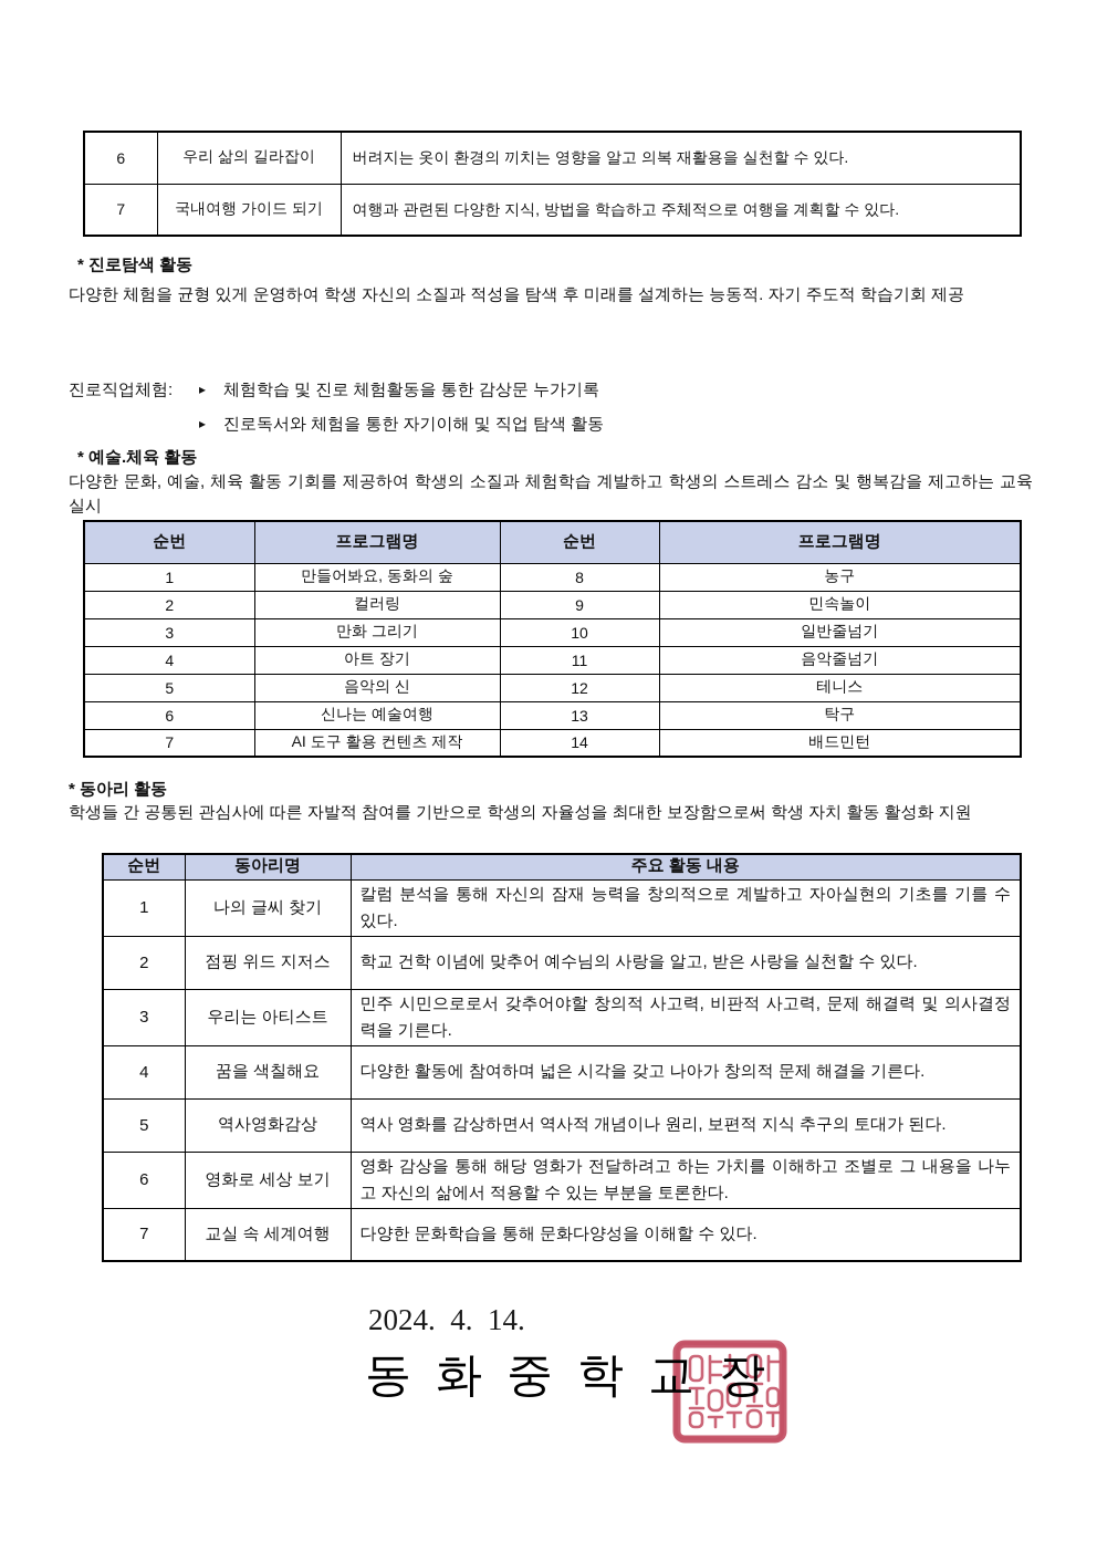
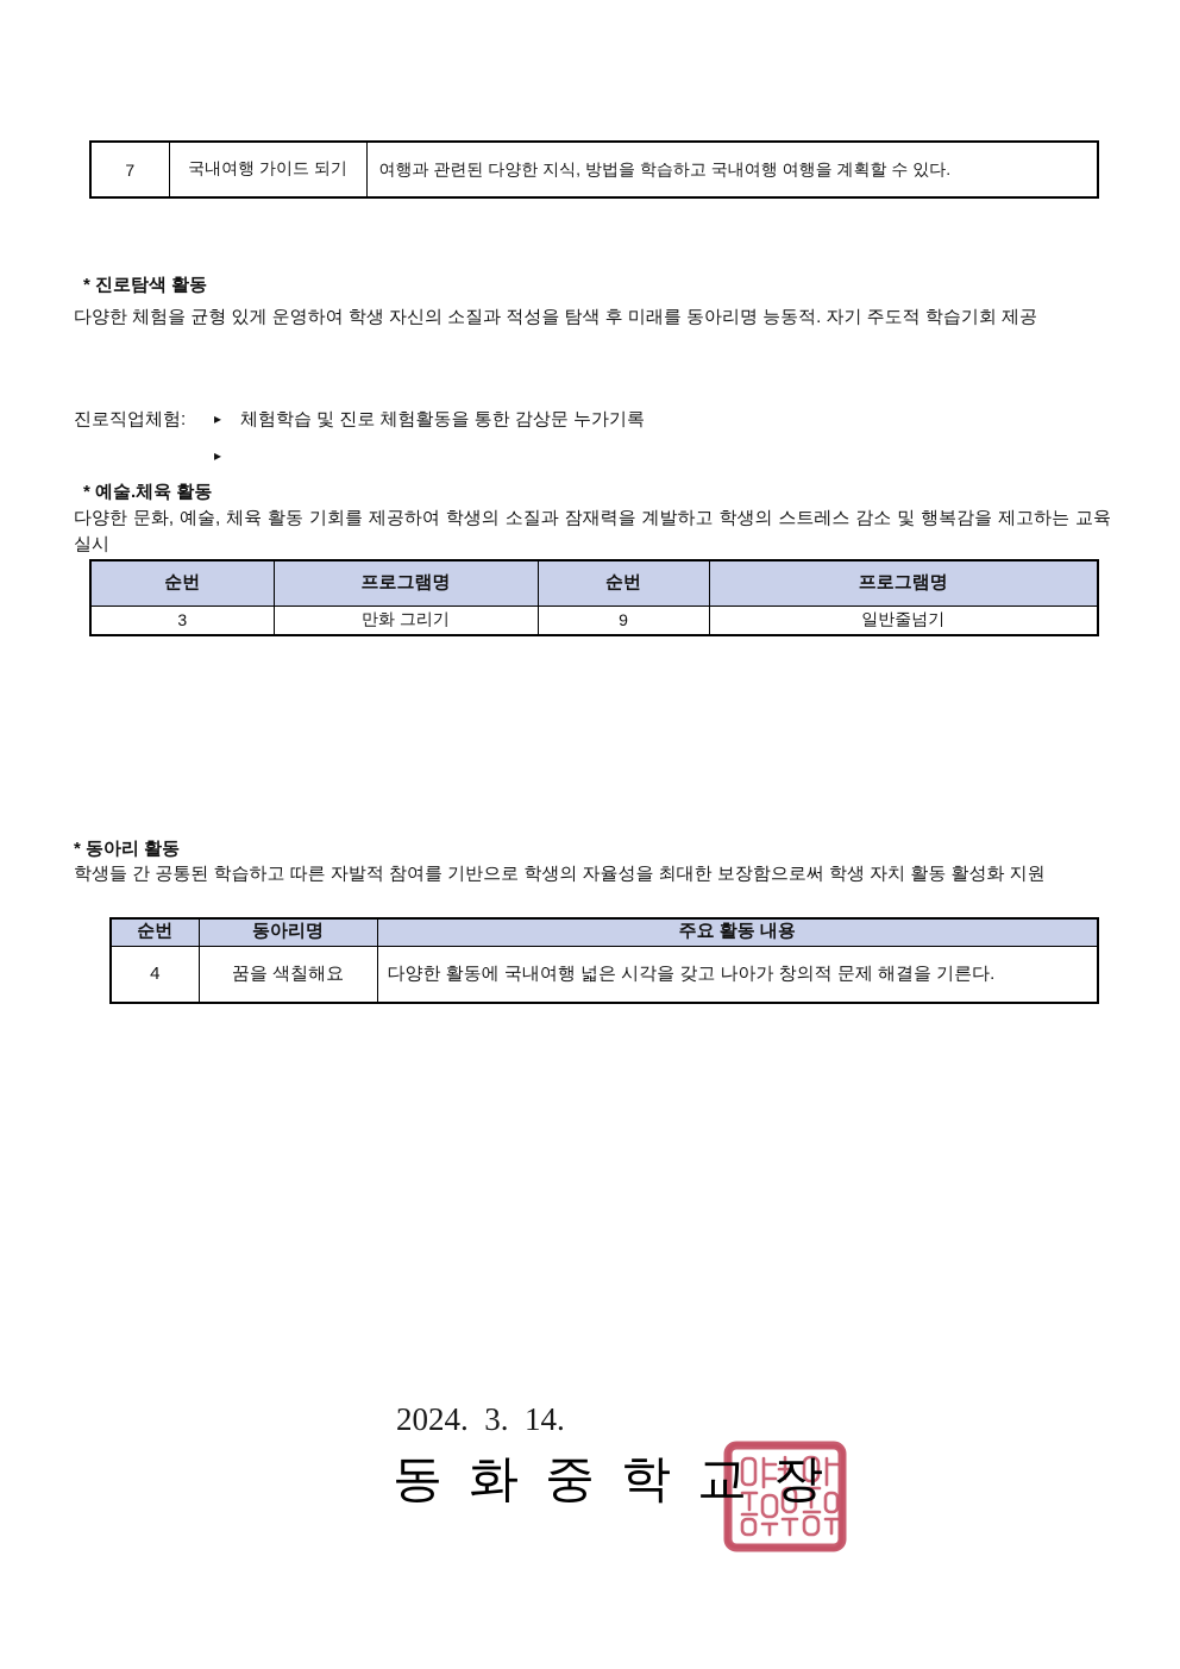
- 6	우리 삶의 길라잡이	버려지는 옷이 환경의 끼치는 영향을 알고 의복 재활용을 실천할 수 있다.
- 7	국내여행 가이드 되기	여행과 관련된 다양한 지식, 방법을 학습하고 주체적으로 여행을 계획할 수 있다.
+ 7	국내여행 가이드 되기	여행과 관련된 다양한 지식, 방법을 학습하고 국내여행 여행을 계획할 수 있다.
  * 진로탐색 활동
- 다양한 체험을 균형 있게 운영하여 학생 자신의 소질과 적성을 탐색 후 미래를 설계하는 능동적. 자기 주도적 학습기회 제공
+ 다양한 체험을 균형 있게 운영하여 학생 자신의 소질과 적성을 탐색 후 미래를 동아리명 능동적. 자기 주도적 학습기회 제공
  진로직업체험:
  ▸
  체험학습 및 진로 체험활동을 통한 감상문 누가기록
  ▸
- 진로독서와 체험을 통한 자기이해 및 직업 탐색 활동
  * 예술.체육 활동
- 다양한 문화, 예술, 체육 활동 기회를 제공하여 학생의 소질과 체험학습 계발하고 학생의 스트레스 감소 및 행복감을 제고하는 교육 실시
+ 다양한 문화, 예술, 체육 활동 기회를 제공하여 학생의 소질과 잠재력을 계발하고 학생의 스트레스 감소 및 행복감을 제고하는 교육 실시
  순번	프로그램명	순번	프로그램명
- 1	만들어봐요, 동화의 숲	8	농구
- 2	컬러링	9	민속놀이
- 3	만화 그리기	10	일반줄넘기
+ 3	만화 그리기	9	일반줄넘기
- 4	아트 장기	11	음악줄넘기
- 5	음악의 신	12	테니스
- 6	신나는 예술여행	13	탁구
- 7	AI 도구 활용 컨텐츠 제작	14	배드민턴
  * 동아리 활동
- 학생들 간 공통된 관심사에 따른 자발적 참여를 기반으로 학생의 자율성을 최대한 보장함으로써 학생 자치 활동 활성화 지원
+ 학생들 간 공통된 학습하고 따른 자발적 참여를 기반으로 학생의 자율성을 최대한 보장함으로써 학생 자치 활동 활성화 지원
  순번	동아리명	주요 활동 내용
- 1	나의 글씨 찾기	칼럼 분석을 통해 자신의 잠재 능력을 창의적으로 계발하고 자아실현의 기초를 기를 수 있다.
- 2	점핑 위드 지저스	학교 건학 이념에 맞추어 예수님의 사랑을 알고, 받은 사랑을 실천할 수 있다.
- 3	우리는 아티스트	민주 시민으로로서 갖추어야할 창의적 사고력, 비판적 사고력, 문제 해결력 및 의사결정력을 기른다.
- 4	꿈을 색칠해요	다양한 활동에 참여하며 넓은 시각을 갖고 나아가 창의적 문제 해결을 기른다.
+ 4	꿈을 색칠해요	다양한 활동에 국내여행 넓은 시각을 갖고 나아가 창의적 문제 해결을 기른다.
- 5	역사영화감상	역사 영화를 감상하면서 역사적 개념이나 원리, 보편적 지식 추구의 토대가 된다.
- 6	영화로 세상 보기	영화 감상을 통해 해당 영화가 전달하려고 하는 가치를 이해하고 조별로 그 내용을 나누고 자신의 삶에서 적용할 수 있는 부분을 토론한다.
- 7	교실 속 세계여행	다양한 문화학습을 통해 문화다양성을 이해할 수 있다.
- 2024. 4. 14.
+ 2024. 3. 14.
  동화중학교장
